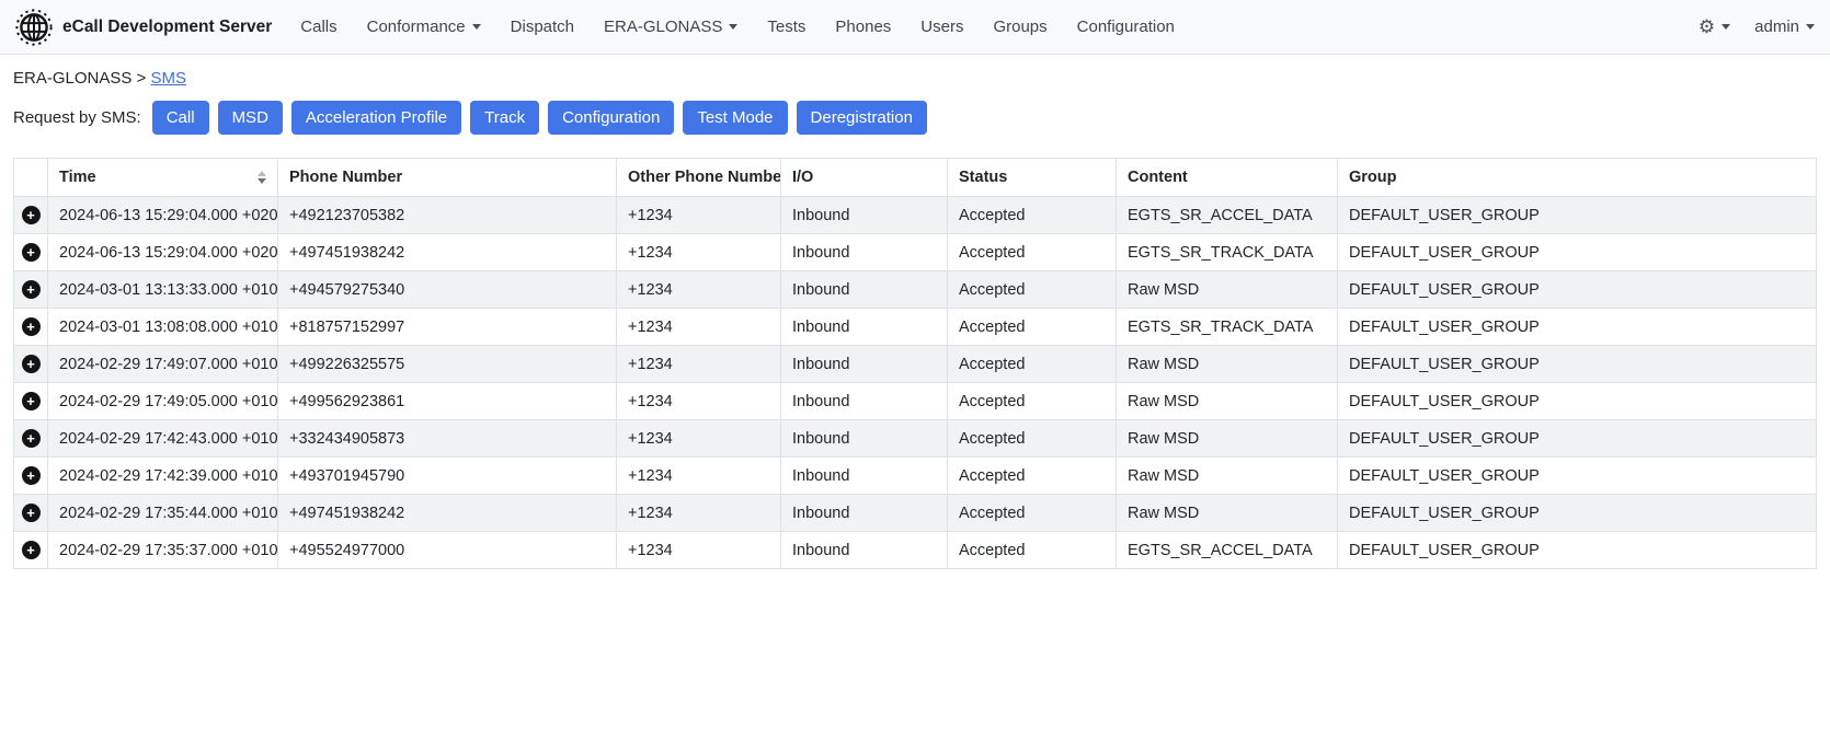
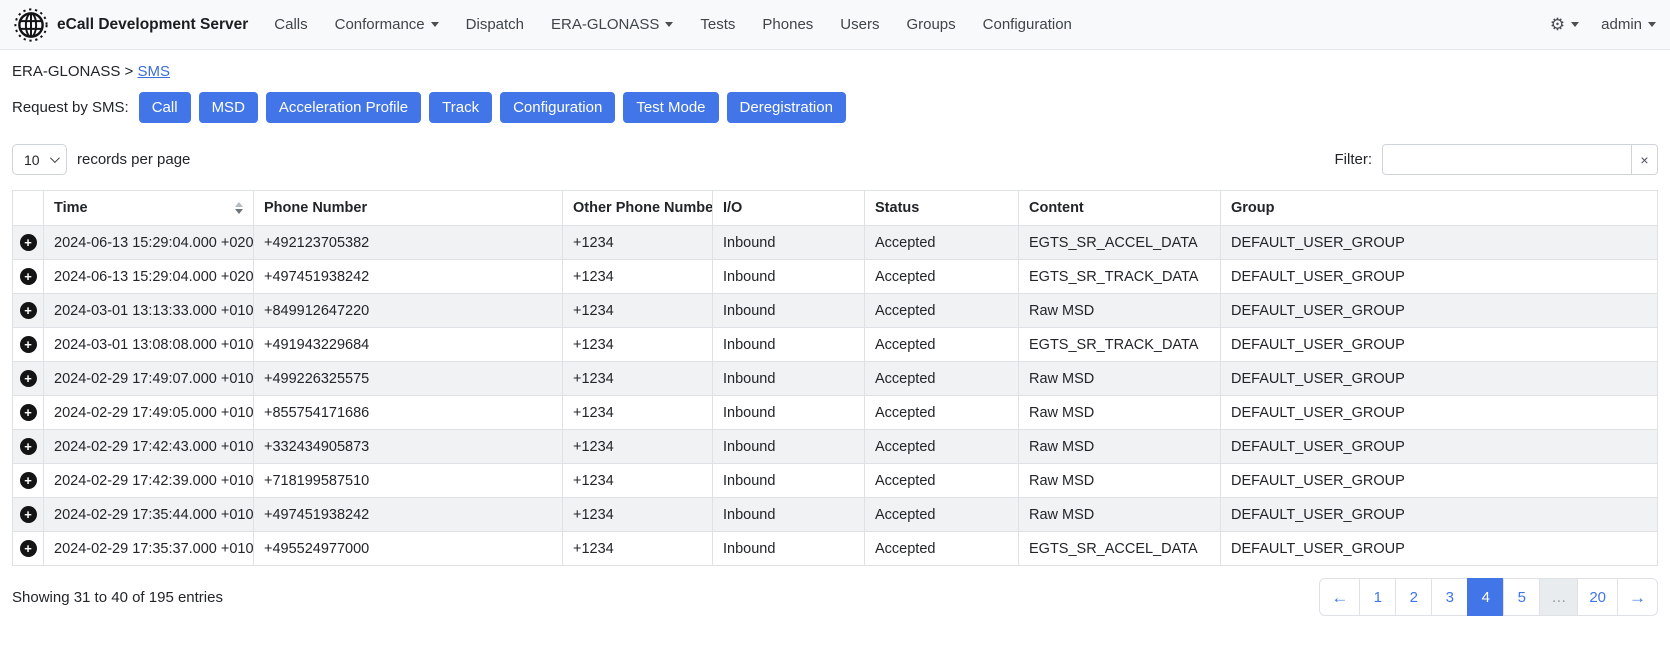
  eCall Development Server
  Calls
  Conformance
  Dispatch
  ERA-GLONASS
  Tests
  Phones
  Users
  Groups
  Configuration
  ⚙
  admin
  ERA-GLONASS > SMS
  Request by SMS:
  Call
  MSD
  Acceleration Profile
  Track
  Configuration
  Test Mode
  Deregistration
+ 10
+ records per page
+ Filter:
+ ×
  	Time	Phone Number	Other Phone Numbe	I/O	Status	Content	Group
  +	2024-06-13 15:29:04.000 +020	+492123705382	+1234	Inbound	Accepted	EGTS_SR_ACCEL_DATA	DEFAULT_USER_GROUP
  +	2024-06-13 15:29:04.000 +020	+497451938242	+1234	Inbound	Accepted	EGTS_SR_TRACK_DATA	DEFAULT_USER_GROUP
- +	2024-03-01 13:13:33.000 +010	+494579275340	+1234	Inbound	Accepted	Raw MSD	DEFAULT_USER_GROUP
+ +	2024-03-01 13:13:33.000 +010	+849912647220	+1234	Inbound	Accepted	Raw MSD	DEFAULT_USER_GROUP
- +	2024-03-01 13:08:08.000 +010	+818757152997	+1234	Inbound	Accepted	EGTS_SR_TRACK_DATA	DEFAULT_USER_GROUP
+ +	2024-03-01 13:08:08.000 +010	+491943229684	+1234	Inbound	Accepted	EGTS_SR_TRACK_DATA	DEFAULT_USER_GROUP
  +	2024-02-29 17:49:07.000 +010	+499226325575	+1234	Inbound	Accepted	Raw MSD	DEFAULT_USER_GROUP
- +	2024-02-29 17:49:05.000 +010	+499562923861	+1234	Inbound	Accepted	Raw MSD	DEFAULT_USER_GROUP
+ +	2024-02-29 17:49:05.000 +010	+855754171686	+1234	Inbound	Accepted	Raw MSD	DEFAULT_USER_GROUP
  +	2024-02-29 17:42:43.000 +010	+332434905873	+1234	Inbound	Accepted	Raw MSD	DEFAULT_USER_GROUP
- +	2024-02-29 17:42:39.000 +010	+493701945790	+1234	Inbound	Accepted	Raw MSD	DEFAULT_USER_GROUP
+ +	2024-02-29 17:42:39.000 +010	+718199587510	+1234	Inbound	Accepted	Raw MSD	DEFAULT_USER_GROUP
  +	2024-02-29 17:35:44.000 +010	+497451938242	+1234	Inbound	Accepted	Raw MSD	DEFAULT_USER_GROUP
  +	2024-02-29 17:35:37.000 +010	+495524977000	+1234	Inbound	Accepted	EGTS_SR_ACCEL_DATA	DEFAULT_USER_GROUP
+ Showing 31 to 40 of 195 entries
+ ←
+ 1
+ 2
+ 3
+ 4
+ 5
+ …
+ 20
+ →
